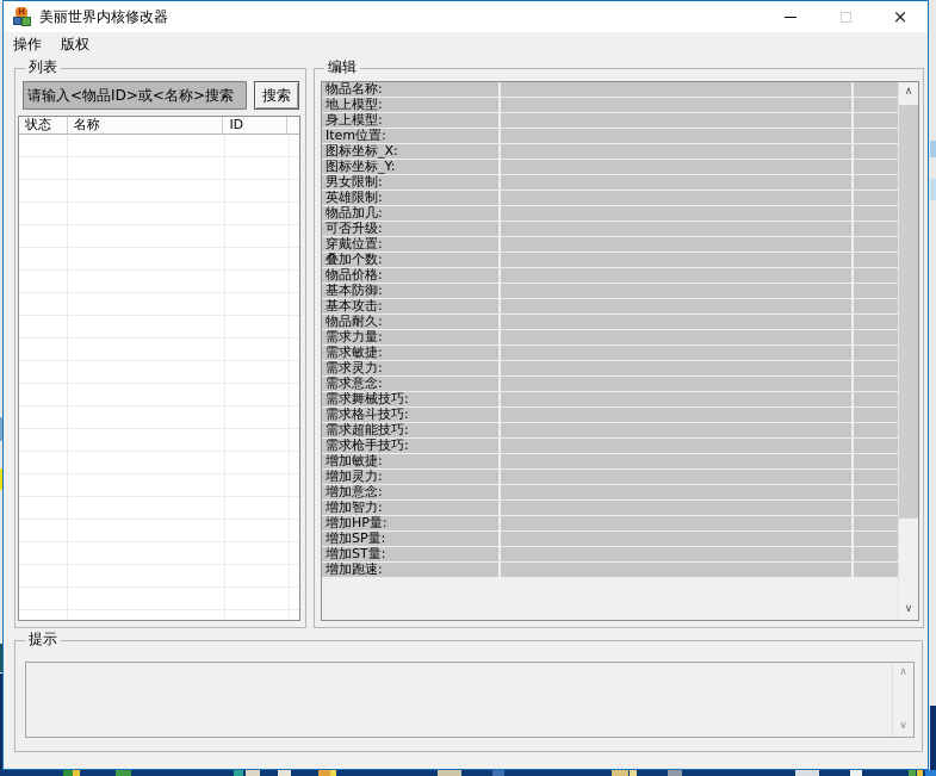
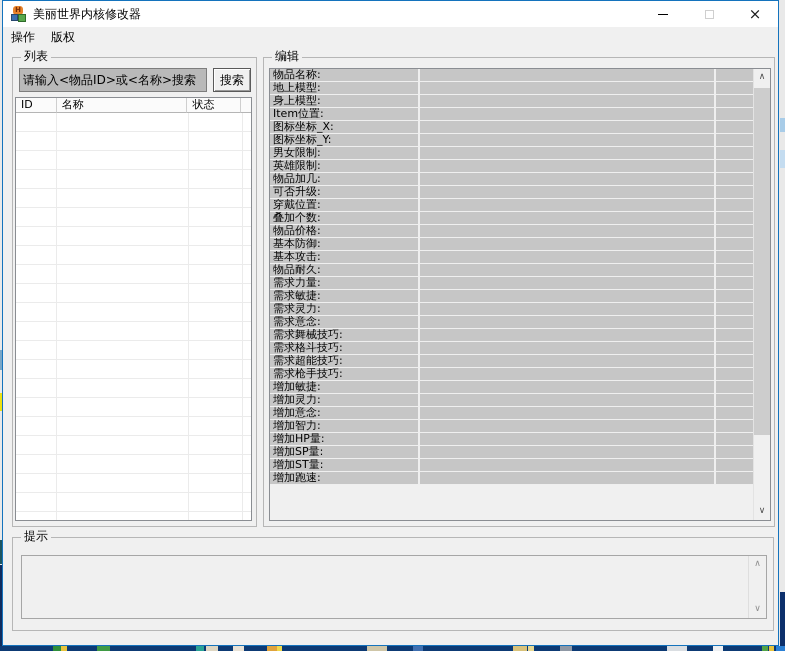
  H
  美丽世界内核修改器
  ×
  操作
  版权
  列表
  请输入<物品ID>或<名称>搜索
  搜索
- 状态
+ ID
  名称
- ID
+ 状态
  编辑
  物品名称:
  地上模型:
  身上模型:
  Item位置:
  图标坐标_X:
  图标坐标_Y:
  男女限制:
  英雄限制:
  物品加几:
  可否升级:
  穿戴位置:
  叠加个数:
  物品价格:
  基本防御:
  基本攻击:
  物品耐久:
  需求力量:
  需求敏捷:
  需求灵力:
  需求意念:
  需求舞械技巧:
  需求格斗技巧:
  需求超能技巧:
  需求枪手技巧:
  增加敏捷:
  增加灵力:
  增加意念:
  增加智力:
  增加HP量:
  增加SP量:
  增加ST量:
  增加跑速:
  ∧
  ∨
  提示
  ∧
  ∨
